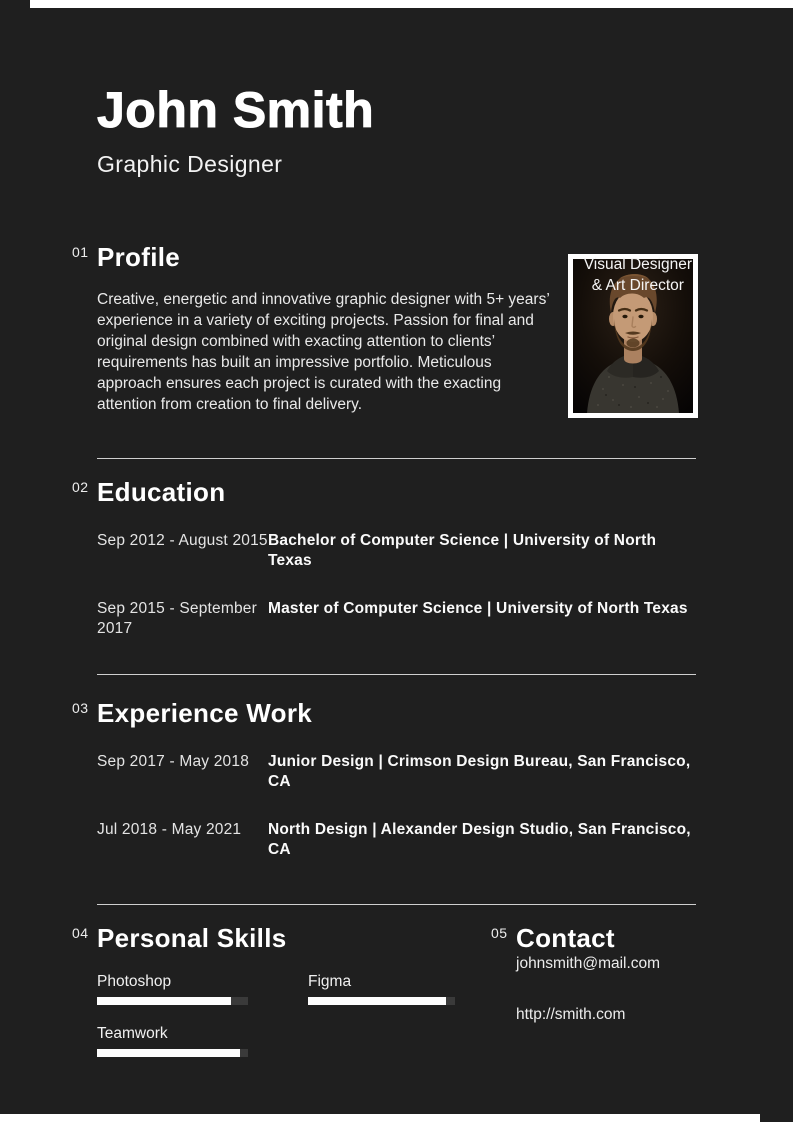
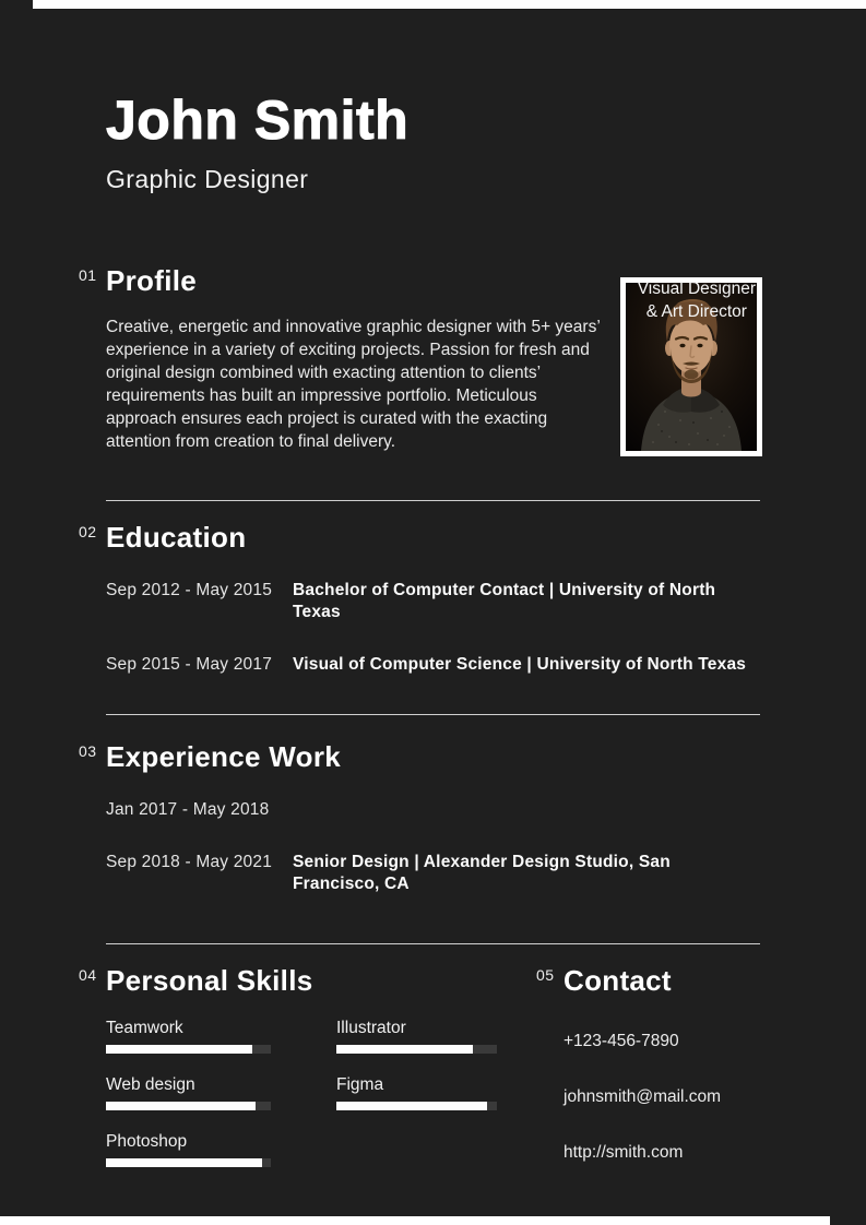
  John Smith
  Graphic Designer
  Visual Designer
  & Art Director
  01
  Profile
- Creative, energetic and innovative graphic designer with 5+ years’ experience in a variety of exciting projects. Passion for final and original design combined with exacting attention to clients’ requirements has built an impressive portfolio. Meticulous approach ensures each project is curated with the exacting attention from creation to final delivery.
+ Creative, energetic and innovative graphic designer with 5+ years’ experience in a variety of exciting projects. Passion for fresh and original design combined with exacting attention to clients’ requirements has built an impressive portfolio. Meticulous approach ensures each project is curated with the exacting attention from creation to final delivery.
  02
  Education
- Sep 2012 - August 2015
+ Sep 2012 - May 2015
- Bachelor of Computer Science | University of North Texas
+ Bachelor of Computer Contact | University of North Texas
- Sep 2015 - September 2017
+ Sep 2015 - May 2017
- Master of Computer Science | University of North Texas
+ Visual of Computer Science | University of North Texas
  03
  Experience Work
- Sep 2017 - May 2018
+ Jan 2017 - May 2018
- Junior Design | Crimson Design Bureau, San Francisco, CA
- Jul 2018 - May 2021
+ Sep 2018 - May 2021
- North Design | Alexander Design Studio, San Francisco, CA
+ Senior Design | Alexander Design Studio, San Francisco, CA
  04
  Personal Skills
- Photoshop
+ Teamwork
+ Illustrator
+ Web design
  Figma
- Teamwork
+ Photoshop
  05
  Contact
+ +123-456-7890
  johnsmith@mail.com
  http://smith.com
